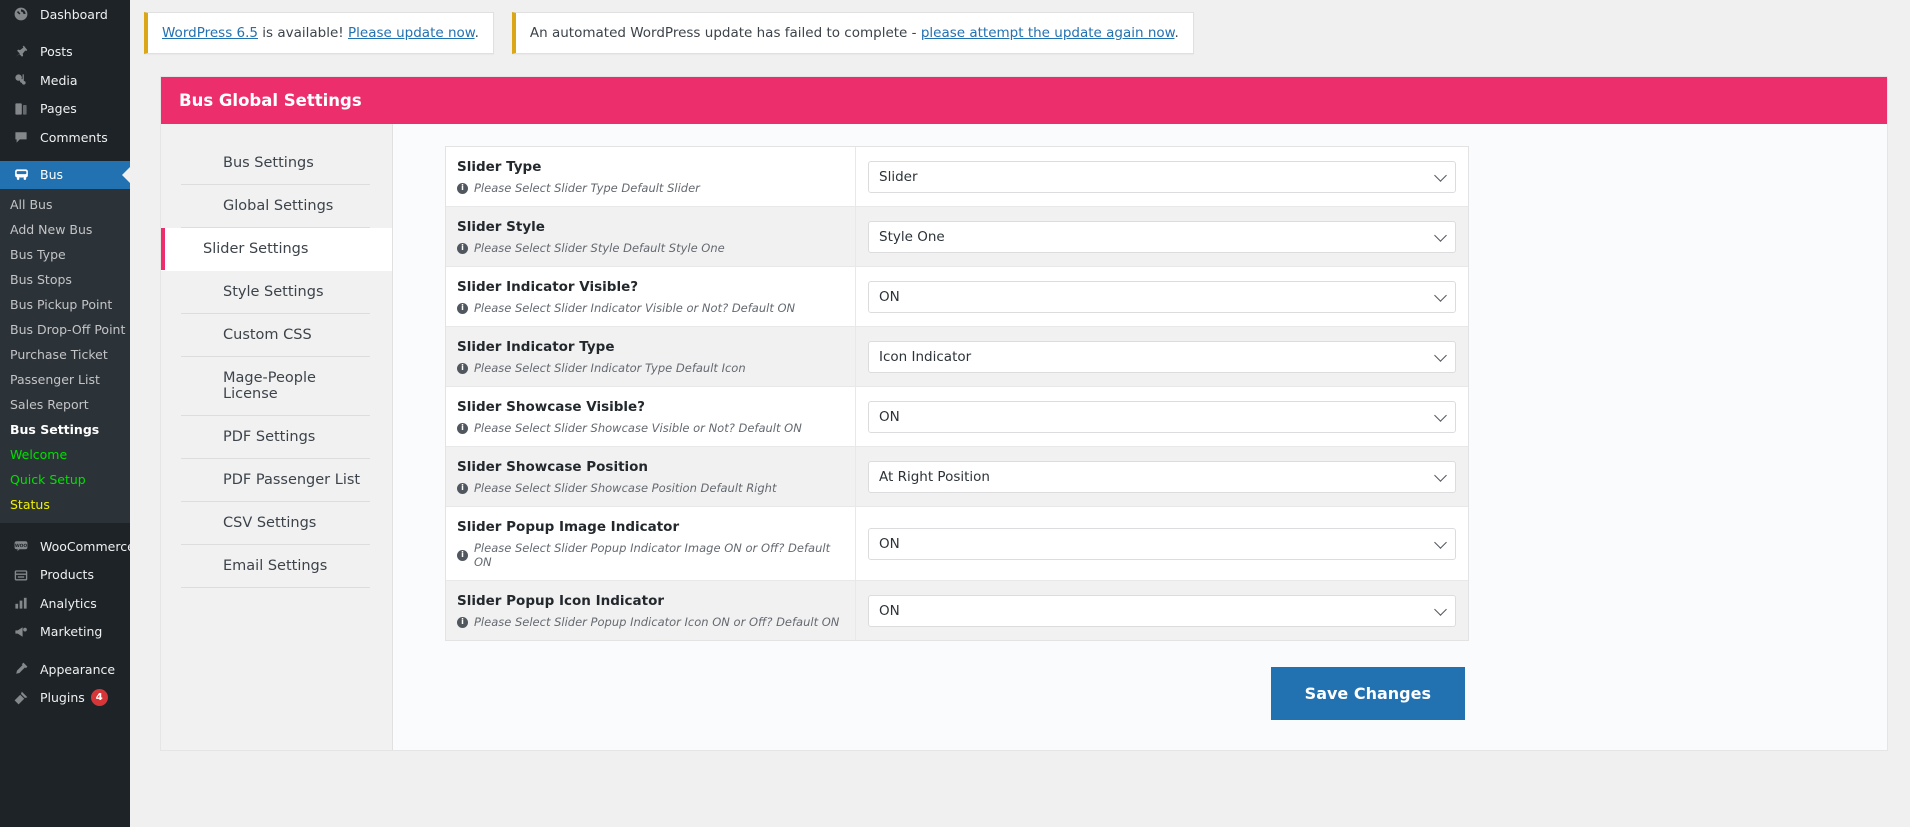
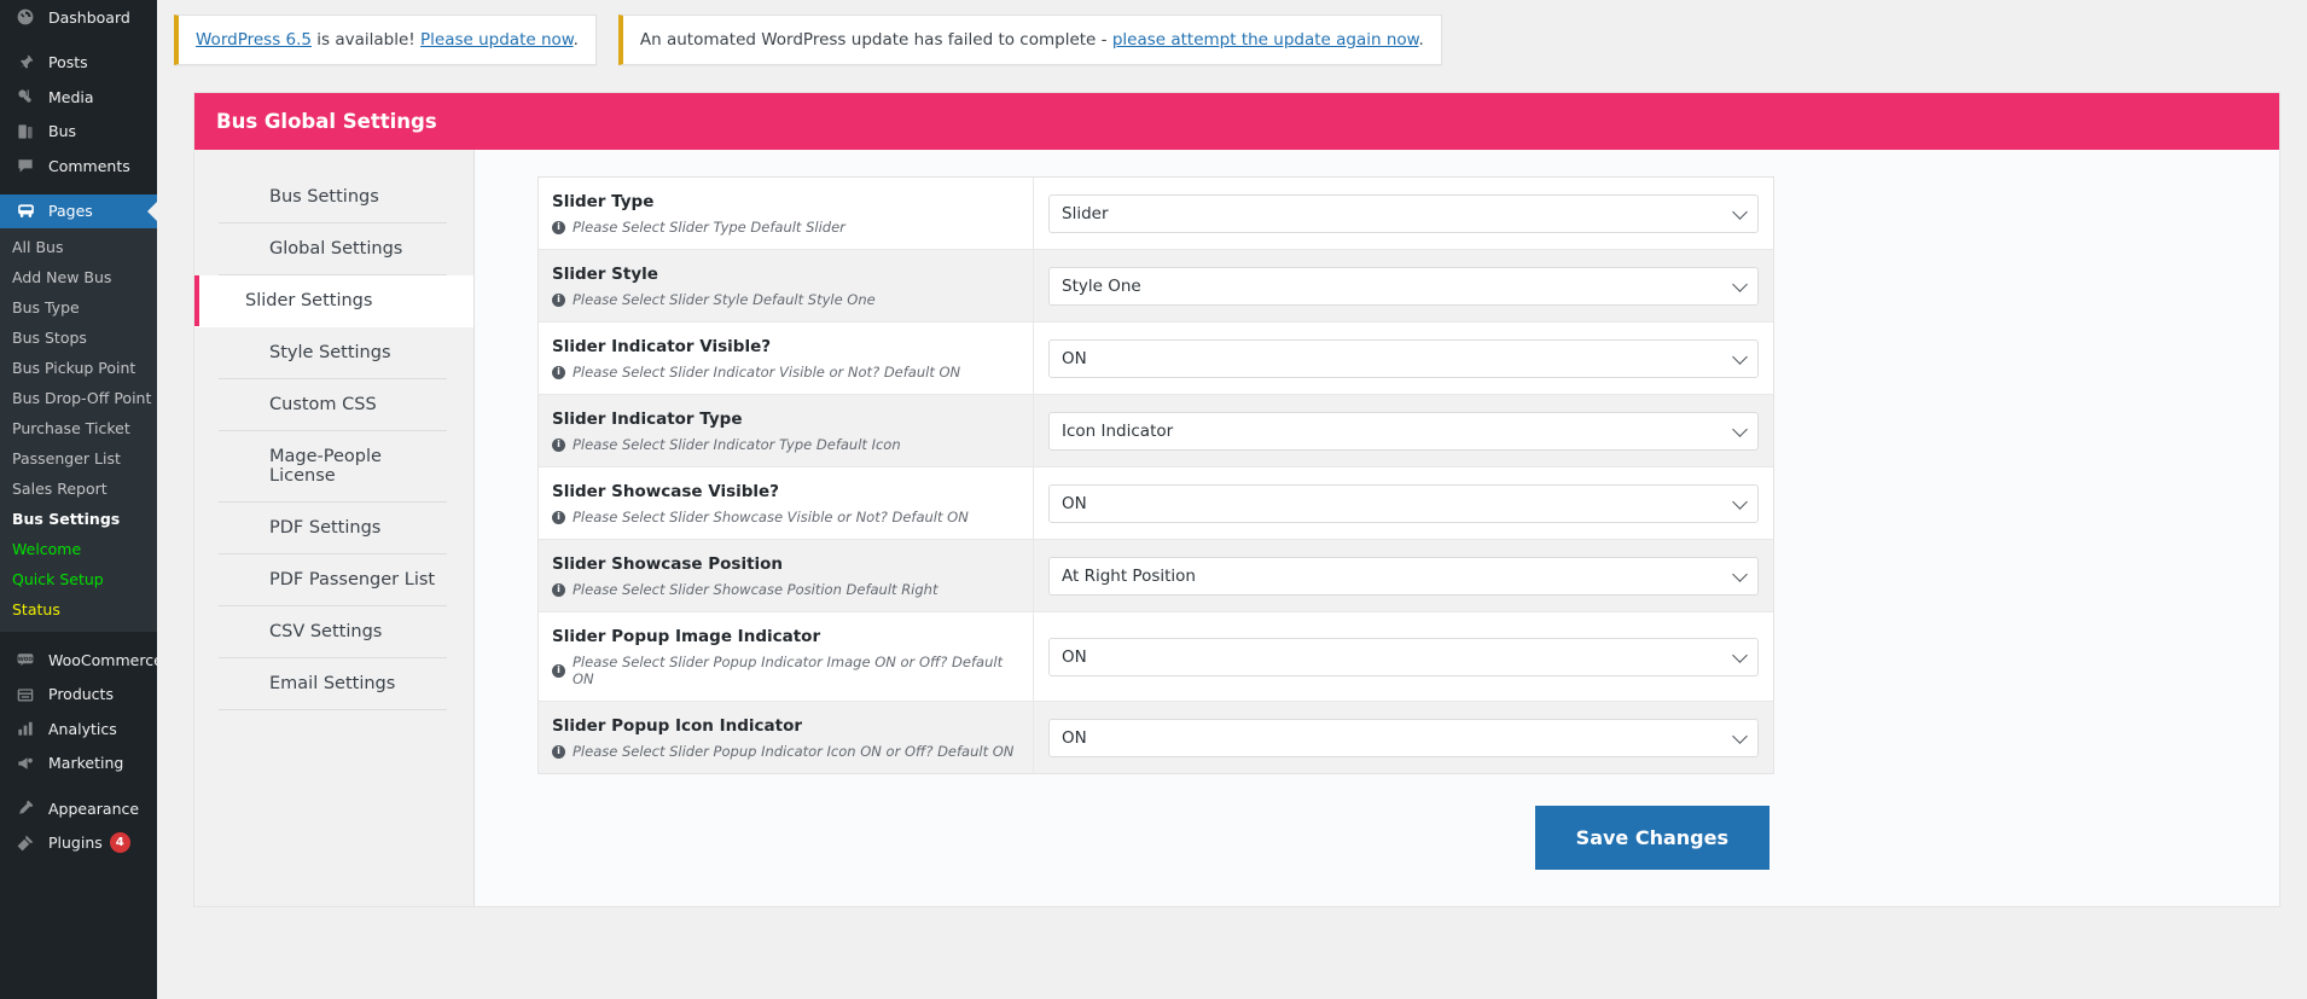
  Dashboard
  Posts
  Media
- Pages
+ Bus
  Comments
- Bus
+ Pages
  All Bus
  Add New Bus
  Bus Type
  Bus Stops
  Bus Pickup Point
  Bus Drop-Off Point
  Purchase Ticket
  Passenger List
  Sales Report
  Bus Settings
  Welcome
  Quick Setup
  Status
  WooCommerc
  Products
  Analytics
  Marketing
  Appearance
  Plugins
  4
  WordPress 6.5 is available! Please update now.
  An automated WordPress update has failed to complete - please attempt the update again now.
  Bus Global Settings
  Bus Settings
  Global Settings
  Slider Settings
  Style Settings
  Custom CSS
  Mage-People License
  PDF Settings
  PDF Passenger List
  CSV Settings
  Email Settings
  Slider Type
  i
  Please Select Slider Type Default Slider
  Slider
  Slider Style
  i
  Please Select Slider Style Default Style One
  Style One
  Slider Indicator Visible?
  i
  Please Select Slider Indicator Visible or Not? Default ON
  ON
  Slider Indicator Type
  i
  Please Select Slider Indicator Type Default Icon
  Icon Indicator
  Slider Showcase Visible?
  i
  Please Select Slider Showcase Visible or Not? Default ON
  ON
  Slider Showcase Position
  i
  Please Select Slider Showcase Position Default Right
  At Right Position
  Slider Popup Image Indicator
  i
  Please Select Slider Popup Indicator Image ON or Off? Default ON
  ON
  Slider Popup Icon Indicator
  i
  Please Select Slider Popup Indicator Icon ON or Off? Default ON
  ON
  Save Changes
